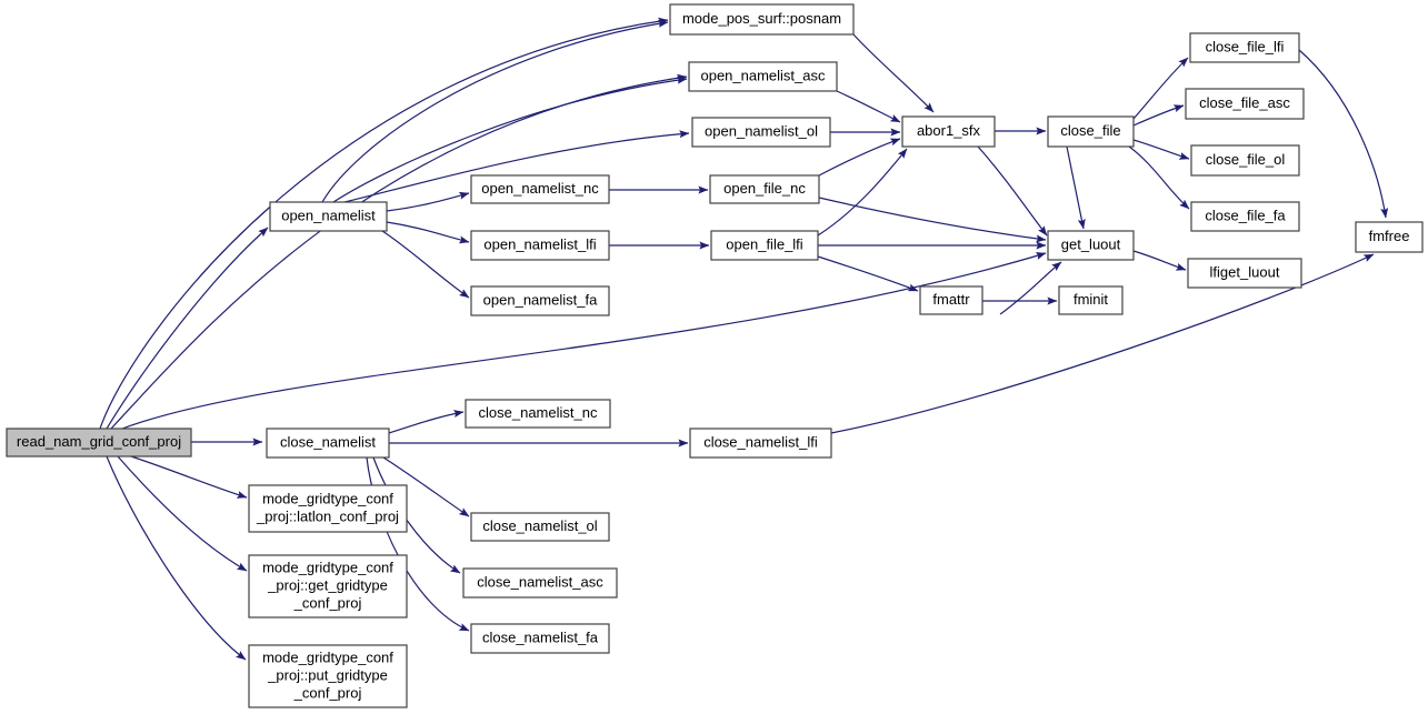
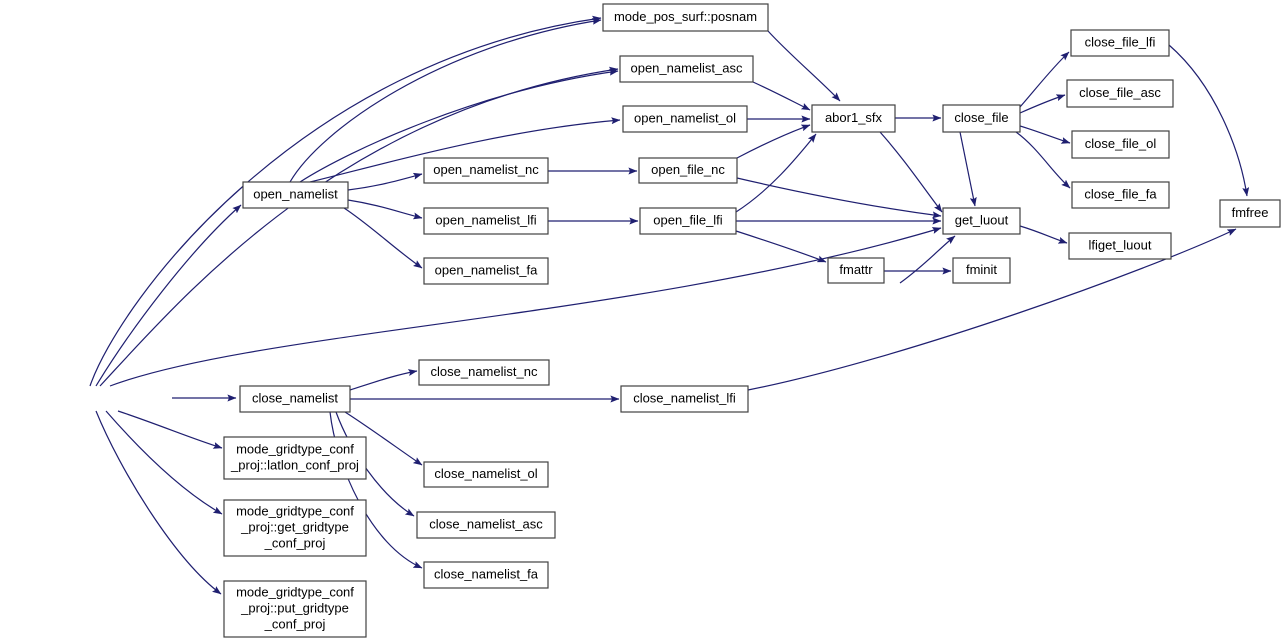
- read_nam_grid_conf_proj
  open_namelist
  close_namelist
  mode_pos_surf::posnam
  open_namelist_asc
  open_namelist_ol
  open_namelist_nc
  open_namelist_lfi
  open_namelist_fa
  open_file_nc
  open_file_lfi
  abor1_sfx
  close_file
  get_luout
  fmattr
  fminit
  close_file_lfi
  close_file_asc
  close_file_ol
  close_file_fa
  lfiget_luout
  fmfree
  close_namelist_nc
  close_namelist_lfi
  close_namelist_ol
  close_namelist_asc
  close_namelist_fa
  mode_gridtype_conf
  _proj::latlon_conf_proj
  mode_gridtype_conf
  _proj::get_gridtype
  _conf_proj
  mode_gridtype_conf
  _proj::put_gridtype
  _conf_proj
